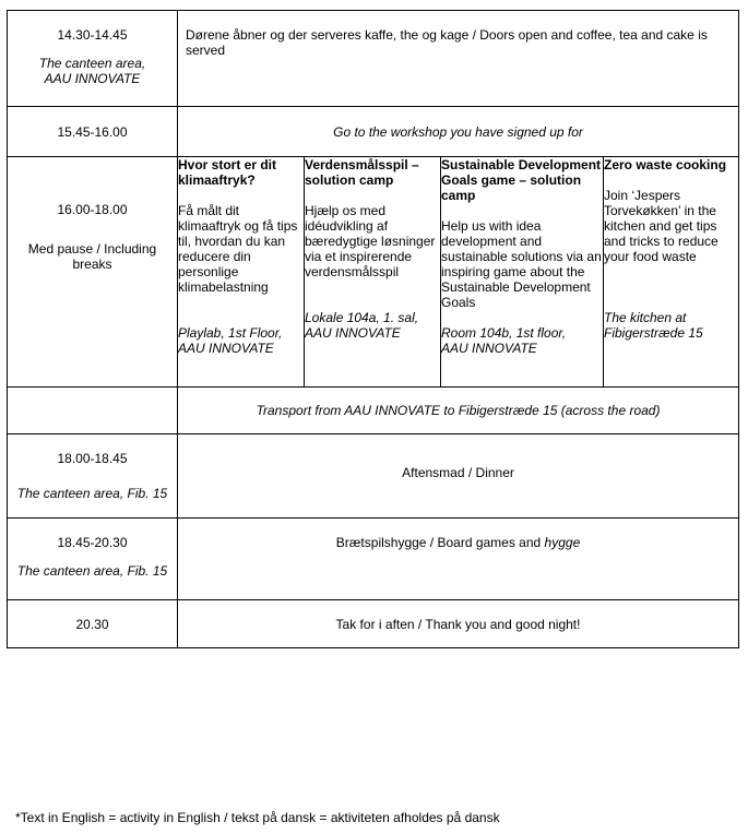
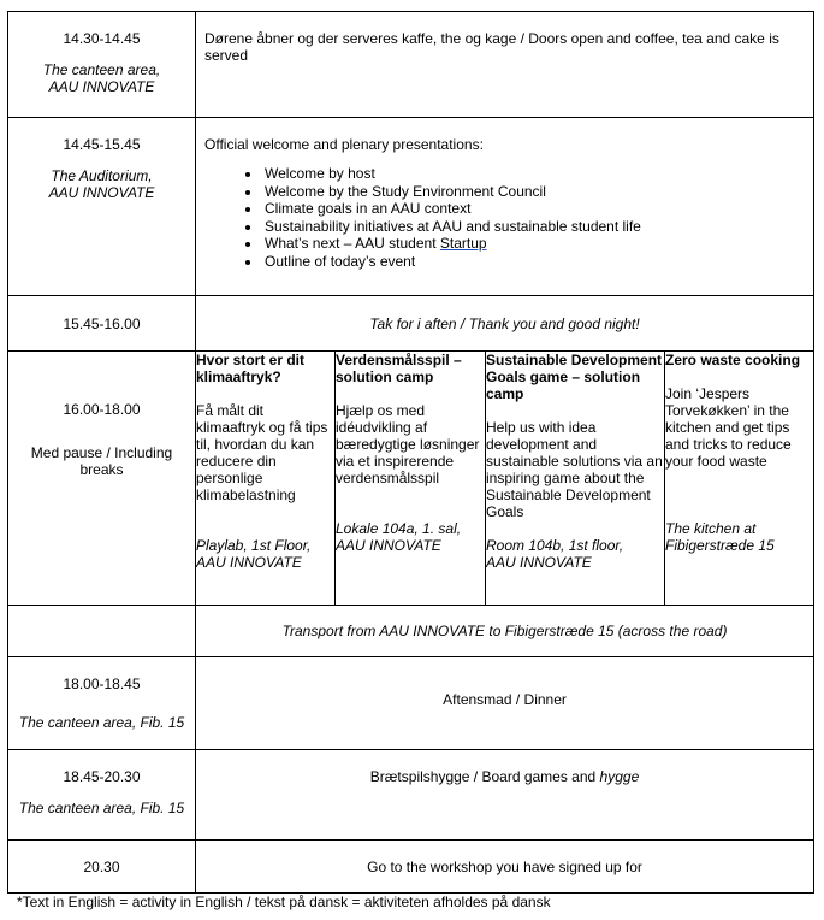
  14.30-14.45 The canteen area, AAU INNOVATE	Dørene åbner og der serveres kaffe, the og kage / Doors open and coffee, tea and cake is served
+ 14.45-15.45 The Auditorium, AAU INNOVATE	Official welcome and plenary presentations: Welcome by host Welcome by the Study Environment Council Climate goals in an AAU context Sustainability initiatives at AAU and sustainable student life What’s next – AAU student Startup Outline of today’s event
- 15.45-16.00	Go to the workshop you have signed up for
+ 15.45-16.00	Tak for i aften / Thank you and good night!
  16.00-18.00 Med pause / Including breaks	Hvor stort er dit klimaaftryk? Få målt dit klimaaftryk og få tips til, hvordan du kan reducere din personlige klimabelastning Playlab, 1st Floor, AAU INNOVATE	Verdensmålsspil – solution camp Hjælp os med idéudvikling af bæredygtige løsninger via et inspirerende verdensmålsspil Lokale 104a, 1. sal, AAU INNOVATE	Sustainable Development Goals game – solution camp Help us with idea development and sustainable solutions via an inspiring game about the Sustainable Development Goals Room 104b, 1st floor, AAU INNOVATE	Zero waste cooking Join ‘Jespers Torvekøkken’ in the kitchen and get tips and tricks to reduce your food waste The kitchen at Fibigerstræde 15
  	Transport from AAU INNOVATE to Fibigerstræde 15 (across the road)
  18.00-18.45 The canteen area, Fib. 15	Aftensmad / Dinner
  18.45-20.30 The canteen area, Fib. 15	Brætspilshygge / Board games and hygge
- 20.30	Tak for i aften / Thank you and good night!
+ 20.30	Go to the workshop you have signed up for
  *Text in English = activity in English / tekst på dansk = aktiviteten afholdes på dansk
